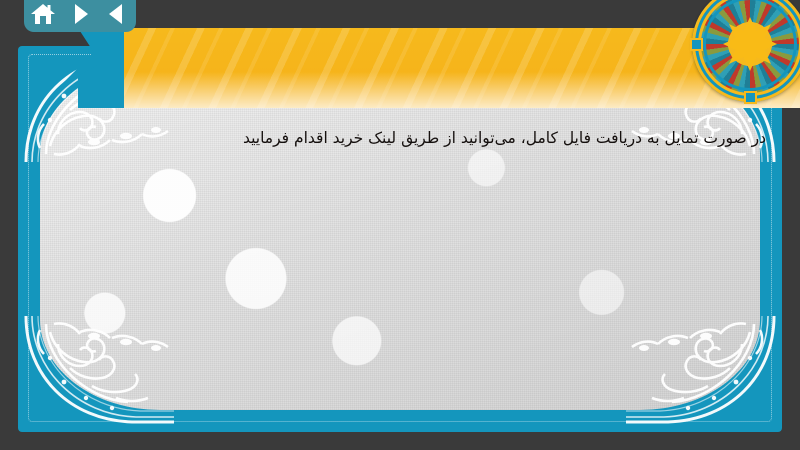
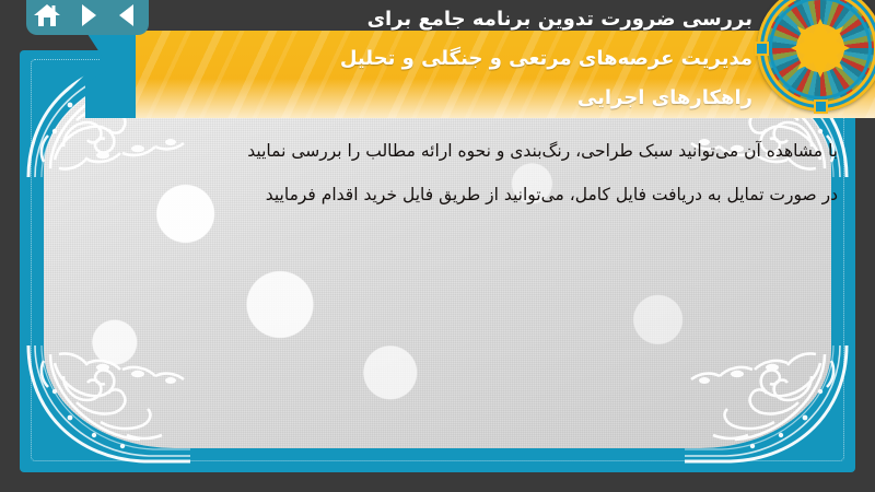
+ بررسی ضرورت تدوین برنامه جامع برای
+ مدیریت عرصه‌های مرتعی و جنگلی و تحلیل
+ راهکارهای اجرایی
+ با مشاهده آن میتوانید سبک طراحی، رنگ‌بندی و نحوه ارائه مطالب را بررسی نمایید
- در صورت تمایل به دریافت فایل کامل، می‌توانید از طریق لینک خرید اقدام فرمایید
+ در صورت تمایل به دریافت فایل کامل، میتوانید از طریق فایل خرید اقدام فرمایید
